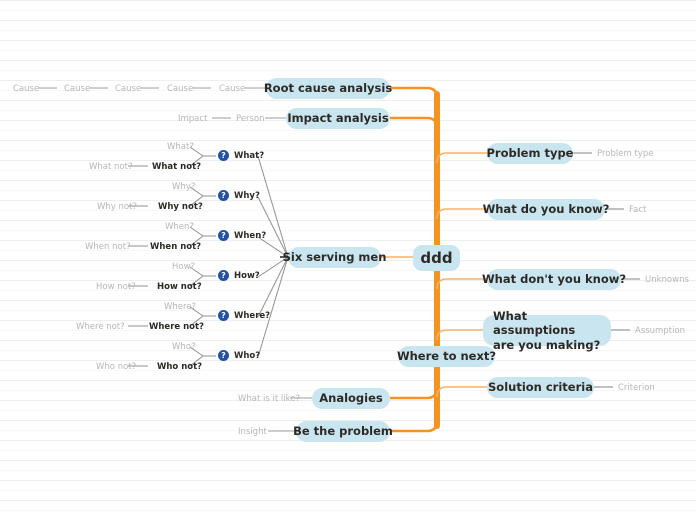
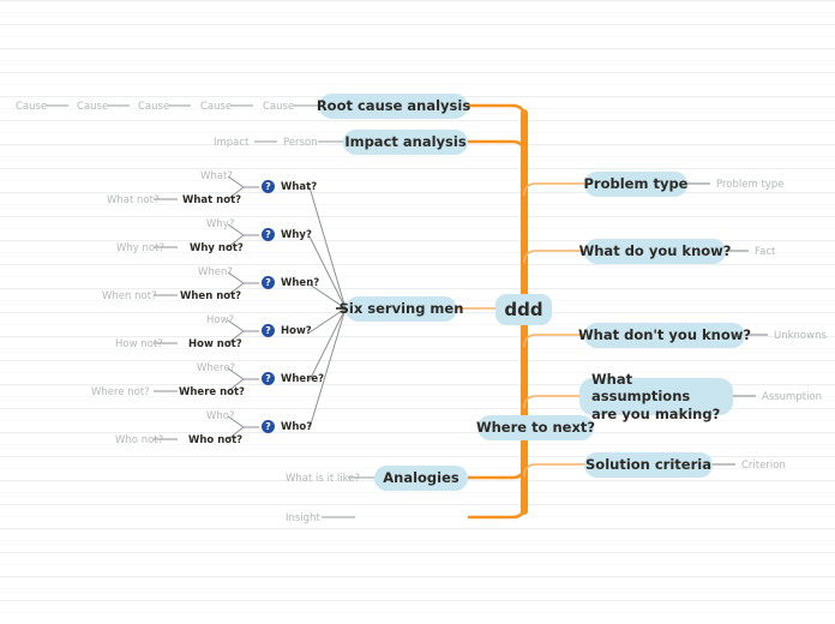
  ddd
  Root cause analysis
  Impact analysis
  Six serving men
  Analogies
- Be the problem
  Where to next?
  Problem type
  What do you know?
  What don't you know?
  What assumptions
  are you making?
  Solution criteria
  Problem type
  Fact
  Unknowns
  Assumption
  Criterion
  Cause
  Cause
  Cause
  Cause
  Cause
  Impact
  Person
  What is it like?
  Insight
  ?
  What?
  What?
  What not?
  What not?
  ?
  Why?
  Why?
  Why not?
  Why not?
  ?
  When?
  When?
  When not?
  When not?
  ?
  How?
  How?
  How not?
  How not?
  ?
  Where?
  Where?
  Where not?
  Where not?
  ?
  Who?
  Who?
  Who not?
  Who not?
